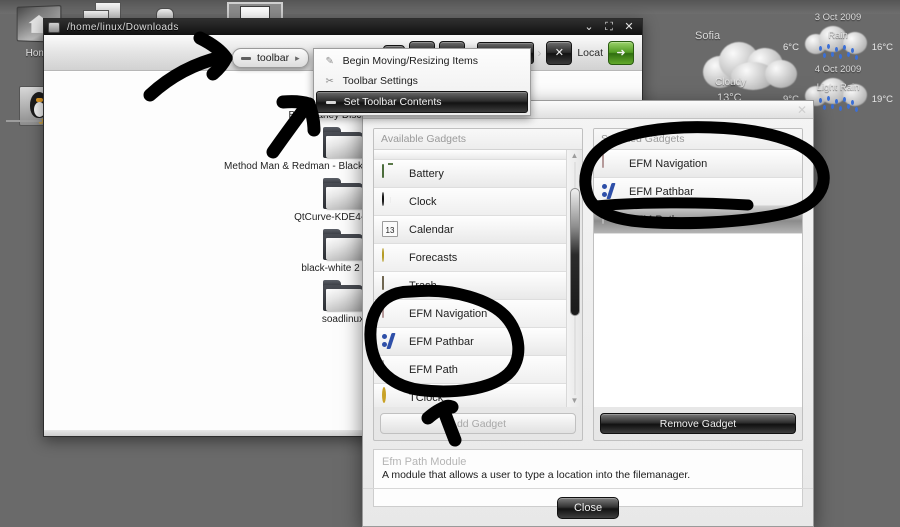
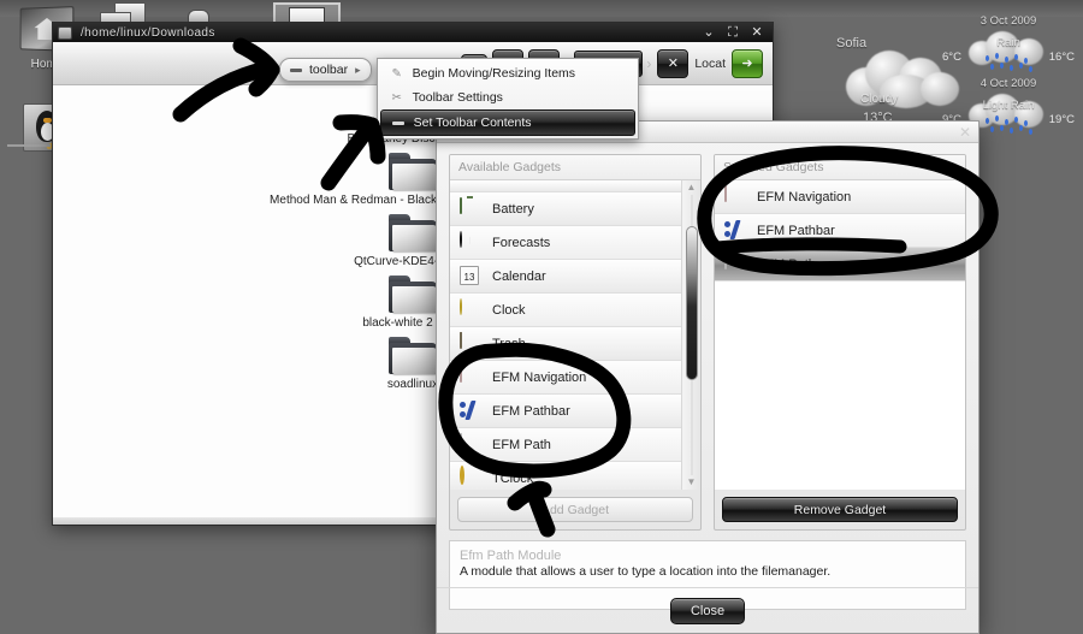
  Sofia
  Cloudy
  13°C
  3 Oct 2009
  Rain
  6°C
  16°C
  4 Oct 2009
  Light Rain
  19°C
  /home/linux/Downloads
  ⌄
  ⛶
  ✕
  ›
  ✕
  Locat
  ➜
  black-white 2
  soadlinu
  toolbar
  ▸
  ✎
  Begin Moving/Resizing Items
  ✂
  Toolbar Settings
  Set Toolbar Contents
  ✕
  Available Gadgets
  Battery
- Clock
+ Forecasts
  13
  Calendar
- Forecasts
+ Clock
  EFM Navigation
  EFM Pathbar
  EFM Path
  TClock
  ▲
  ▼
  dd Gadget
  EFM Navigation
  EFM Pathbar
  Remove Gadget
  Efm Path Module
  A module that allows a user to type a location into the filemanager.
  Close
